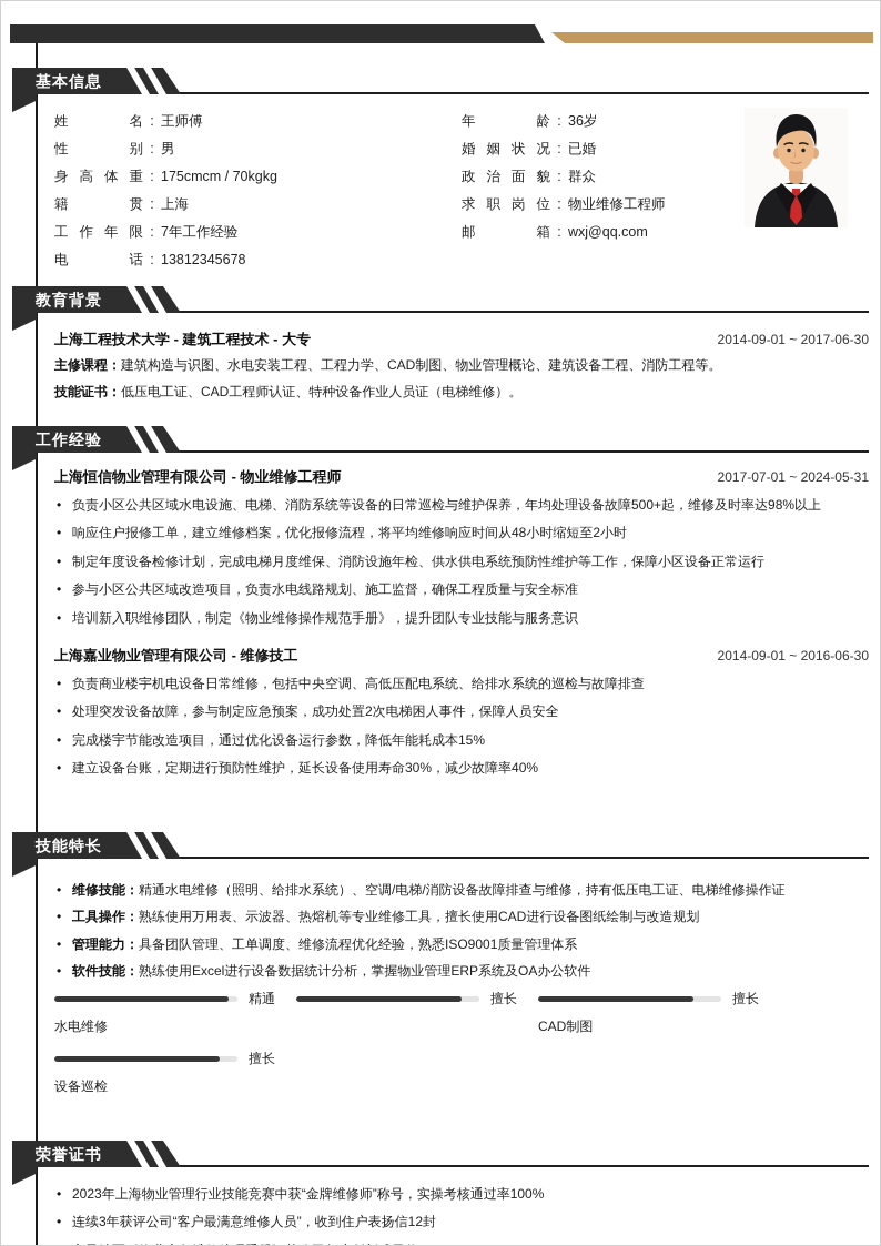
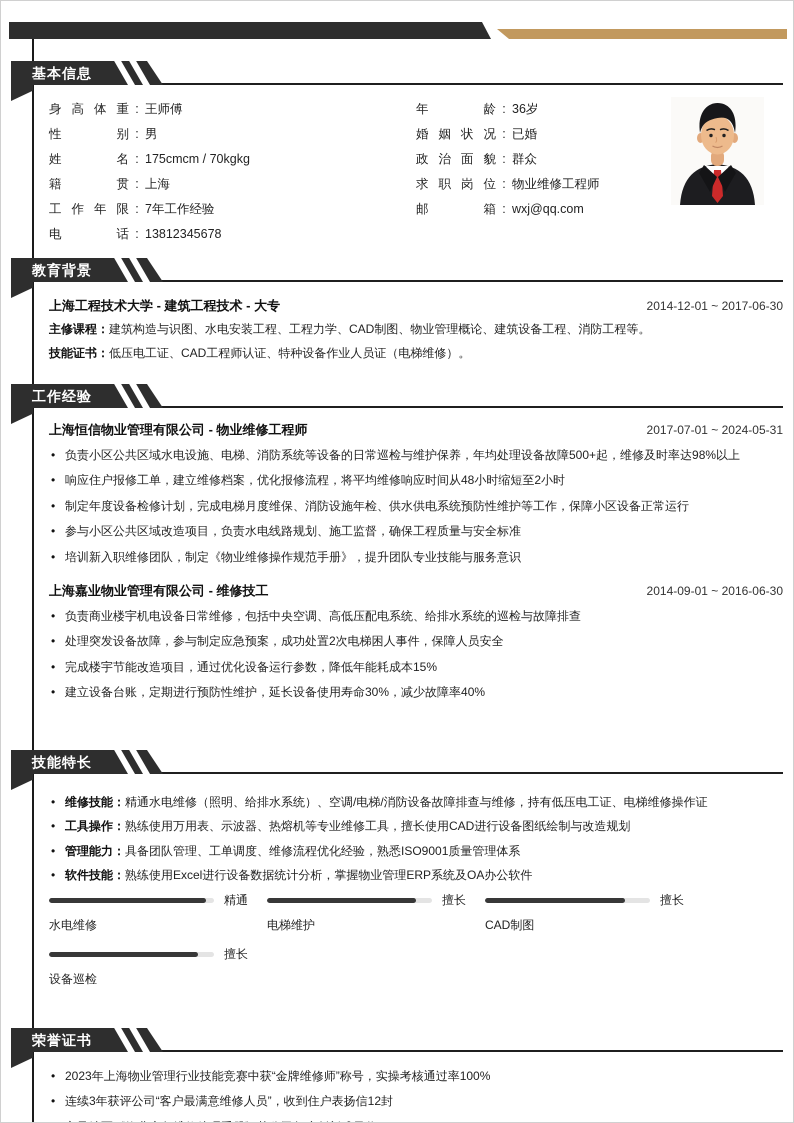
  基本信息
- 姓名 : 王师傅
+ 身高体重 : 王师傅
  性别 : 男
- 身高体重 : 175cmcm / 70kgkg
+ 姓名 : 175cmcm / 70kgkg
  籍贯 : 上海
  工作年限 : 7年工作经验
  电话 : 13812345678
  年龄 : 36岁
  婚姻状况 : 已婚
  政治面貌 : 群众
  求职岗位 : 物业维修工程师
  邮箱 : wxj@qq.com
  教育背景
  上海工程技术大学 - 建筑工程技术 - 大专
- 2014-09-01 ~ 2017-06-30
+ 2014-12-01 ~ 2017-06-30
  主修课程：建筑构造与识图、水电安装工程、工程力学、CAD制图、物业管理概论、建筑设备工程、消防工程等。
  技能证书：低压电工证、CAD工程师认证、特种设备作业人员证（电梯维修）。
  工作经验
  上海恒信物业管理有限公司 - 物业维修工程师
  2017-07-01 ~ 2024-05-31
  负责小区公共区域水电设施、电梯、消防系统等设备的日常巡检与维护保养，年均处理设备故障500+起，维修及时率达98%以上
  响应住户报修工单，建立维修档案，优化报修流程，将平均维修响应时间从48小时缩短至2小时
  制定年度设备检修计划，完成电梯月度维保、消防设施年检、供水供电系统预防性维护等工作，保障小区设备正常运行
  参与小区公共区域改造项目，负责水电线路规划、施工监督，确保工程质量与安全标准
  培训新入职维修团队，制定《物业维修操作规范手册》，提升团队专业技能与服务意识
  上海嘉业物业管理有限公司 - 维修技工
  2014-09-01 ~ 2016-06-30
  负责商业楼宇机电设备日常维修，包括中央空调、高低压配电系统、给排水系统的巡检与故障排查
  处理突发设备故障，参与制定应急预案，成功处置2次电梯困人事件，保障人员安全
  完成楼宇节能改造项目，通过优化设备运行参数，降低年能耗成本15%
  建立设备台账，定期进行预防性维护，延长设备使用寿命30%，减少故障率40%
  技能特长
  维修技能：精通水电维修（照明、给排水系统）、空调/电梯/消防设备故障排查与维修，持有低压电工证、电梯维修操作证
  工具操作：熟练使用万用表、示波器、热熔机等专业维修工具，擅长使用CAD进行设备图纸绘制与改造规划
  管理能力：具备团队管理、工单调度、维修流程优化经验，熟悉ISO9001质量管理体系
  软件技能：熟练使用Excel进行设备数据统计分析，掌握物业管理ERP系统及OA办公软件
  精通
  水电维修
  擅长
+ 电梯维护
  擅长
  CAD制图
  擅长
  设备巡检
  荣誉证书
  2023年上海物业管理行业技能竞赛中获“金牌维修师”称号，实操考核通过率100%
  连续3年获评公司“客户最满意维修人员”，收到住户表扬信12封
